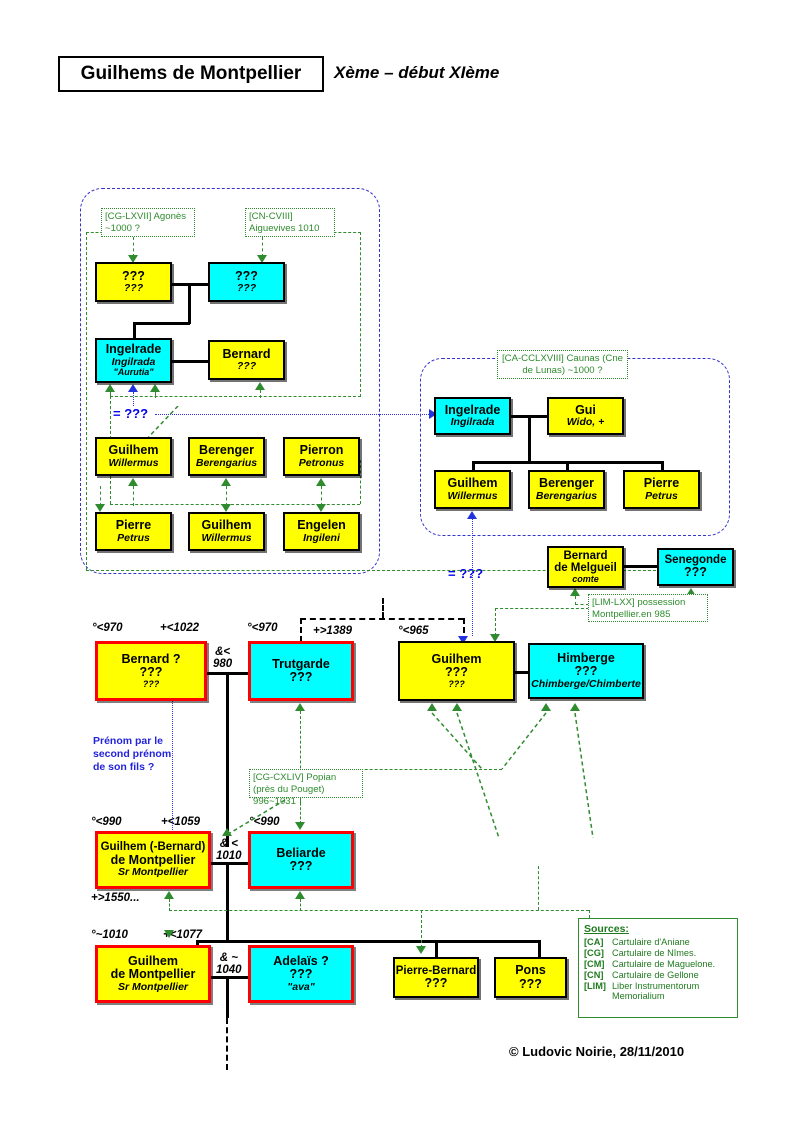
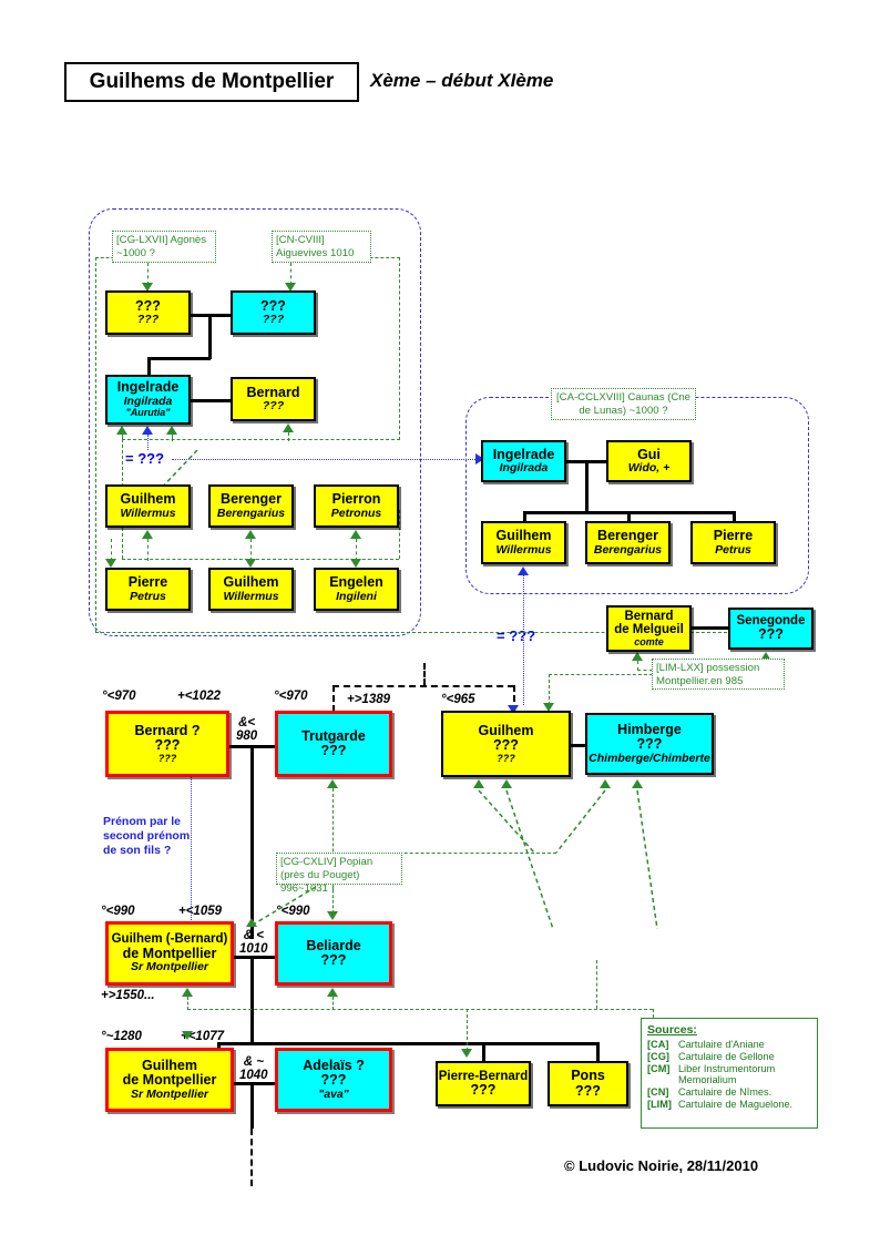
  Guilhems de Montpellier
  Xème – début XIème
  [CG-LXVII] Agonès ~1000 ?
  [CN-CVIII] Aiguevives 1010
  ???
  ???
  ???
  ???
  Ingelrade
  Ingilrada
  "Aurutia"
  Bernard
  ???
  = ???
  Guilhem
  Willermus
  Berenger
  Berengarius
  Pierron
  Petronus
  Pierre
  Petrus
  Guilhem
  Willermus
  Engelen
  Ingileni
  [CA-CCLXVIII] Caunas (Cne de Lunas) ~1000 ?
  Ingelrade
  Ingilrada
  Gui
  Wido, +
  Guilhem
  Willermus
  Berenger
  Berengarius
  Pierre
  Petrus
  = ???
  Bernard
  de Melgueil
  comte
  Senegonde
  ???
  [LIM-LXX] possession Montpellier.en 985
  °<970
  +<1022
  °<970
  +>1389
  °<965
  Bernard ?
  ???
  ???
  &<
  980
  Trutgarde
  ???
  Guilhem
  ???
  ???
  Himberge
  ???
  Chimberge/Chimberte
  Prénom par le
  second prénom
  de son fils ?
  [CG-CXLIV] Popian (près du Pouget) 996~1031
  °<990
  +<1059
  °<990
  Guilhem (-Bernard)
  de Montpellier
  Sr Montpellier
  +>1550...
  & <
  1010
  Beliarde
  ???
- °~1010
+ °~1280
  +<1077
  Guilhem
  de Montpellier
  Sr Montpellier
  & ~
  1040
  Adelaïs ?
  ???
  "ava"
  Pierre-Bernard
  ???
  Pons
  ???
  Sources:
  [CA]	Cartulaire d'Aniane
- [CG]	Cartulaire de Nîmes.
+ [CG]	Cartulaire de Gellone
- [CM]	Cartulaire de Maguelone.
+ [CM]	Liber Instrumentorum Memorialium
- [CN]	Cartulaire de Gellone
+ [CN]	Cartulaire de Nîmes.
- [LIM]	Liber Instrumentorum Memorialium
+ [LIM]	Cartulaire de Maguelone.
  © Ludovic Noirie, 28/11/2010
